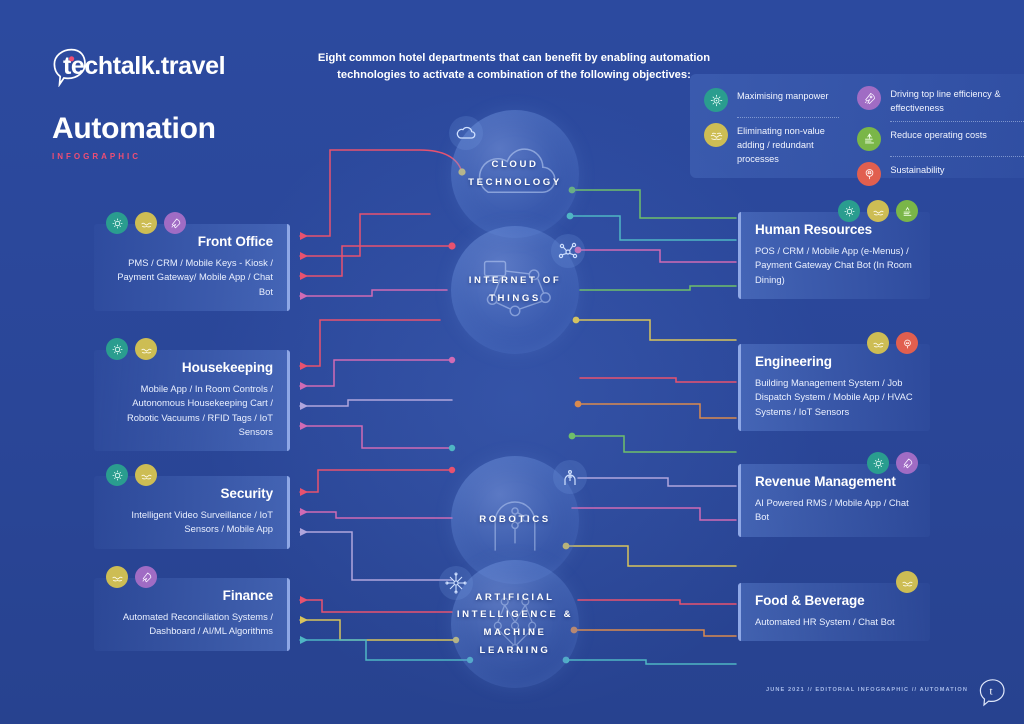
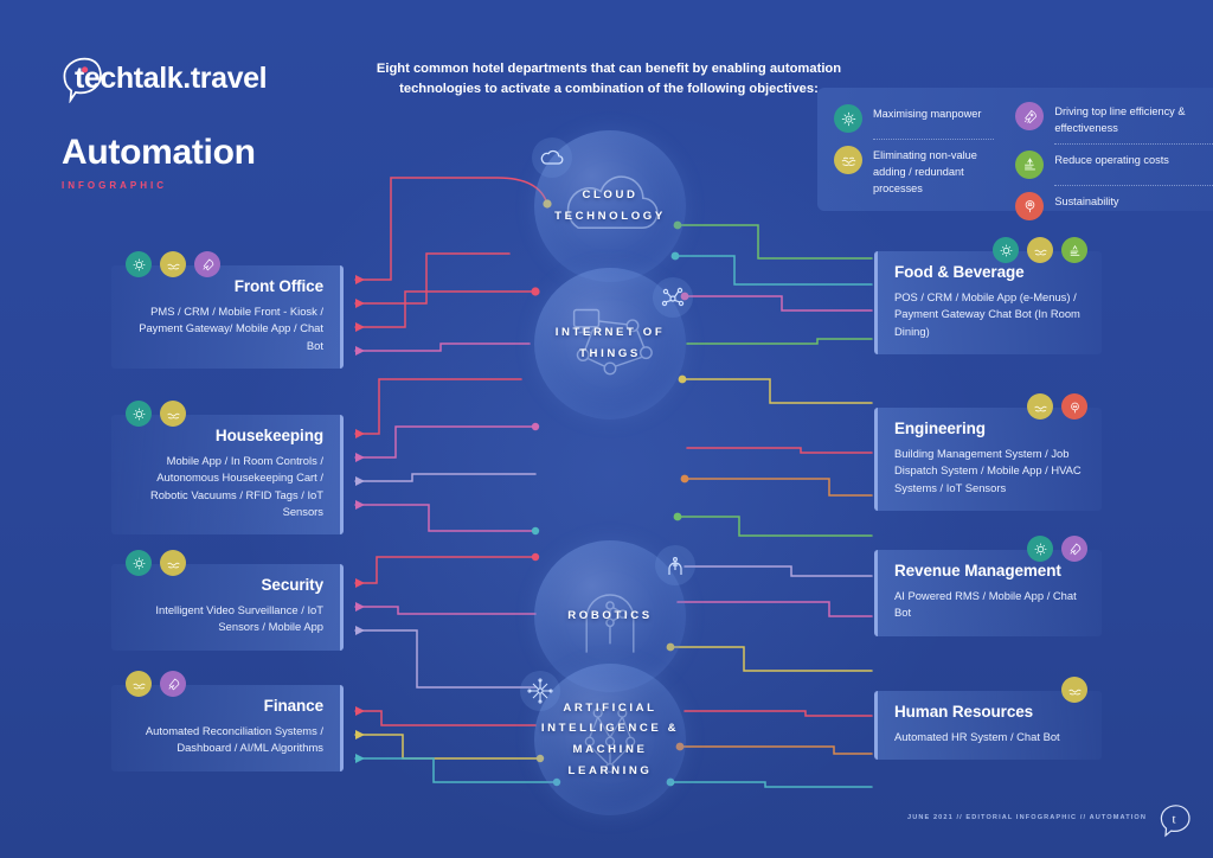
  techtalk.travel
  Automation
  INFOGRAPHIC
  Eight common hotel departments that can benefit by enabling automation technologies to activate a combination of the following objectives:
  Maximising manpower
  Eliminating non-value adding / redundant processes
  Driving top line efficiency & effectiveness
  Reduce operating costs
  Sustainability
  Front Office
- PMS / CRM / Mobile Keys - Kiosk / Payment Gateway/ Mobile App / Chat Bot
+ PMS / CRM / Mobile Front - Kiosk / Payment Gateway/ Mobile App / Chat Bot
  Housekeeping
  Mobile App / In Room Controls / Autonomous Housekeeping Cart / Robotic Vacuums / RFID Tags / IoT Sensors
  Security
  Intelligent Video Surveillance / IoT Sensors / Mobile App
  Finance
  Automated Reconciliation Systems / Dashboard / AI/ML Algorithms
- Human Resources
+ Food & Beverage
  POS / CRM / Mobile App (e-Menus) / Payment Gateway Chat Bot (In Room Dining)
  Engineering
  Building Management System / Job Dispatch System / Mobile App / HVAC Systems / IoT Sensors
  Revenue Management
  AI Powered RMS / Mobile App / Chat Bot
- Food & Beverage
+ Human Resources
  Automated HR System / Chat Bot
  CLOUD TECHNOLOGY
  INTERNET OF THINGS
  ROBOTICS
  ARTIFICIAL INTELLIGENCE & MACHINE LEARNING
  t
